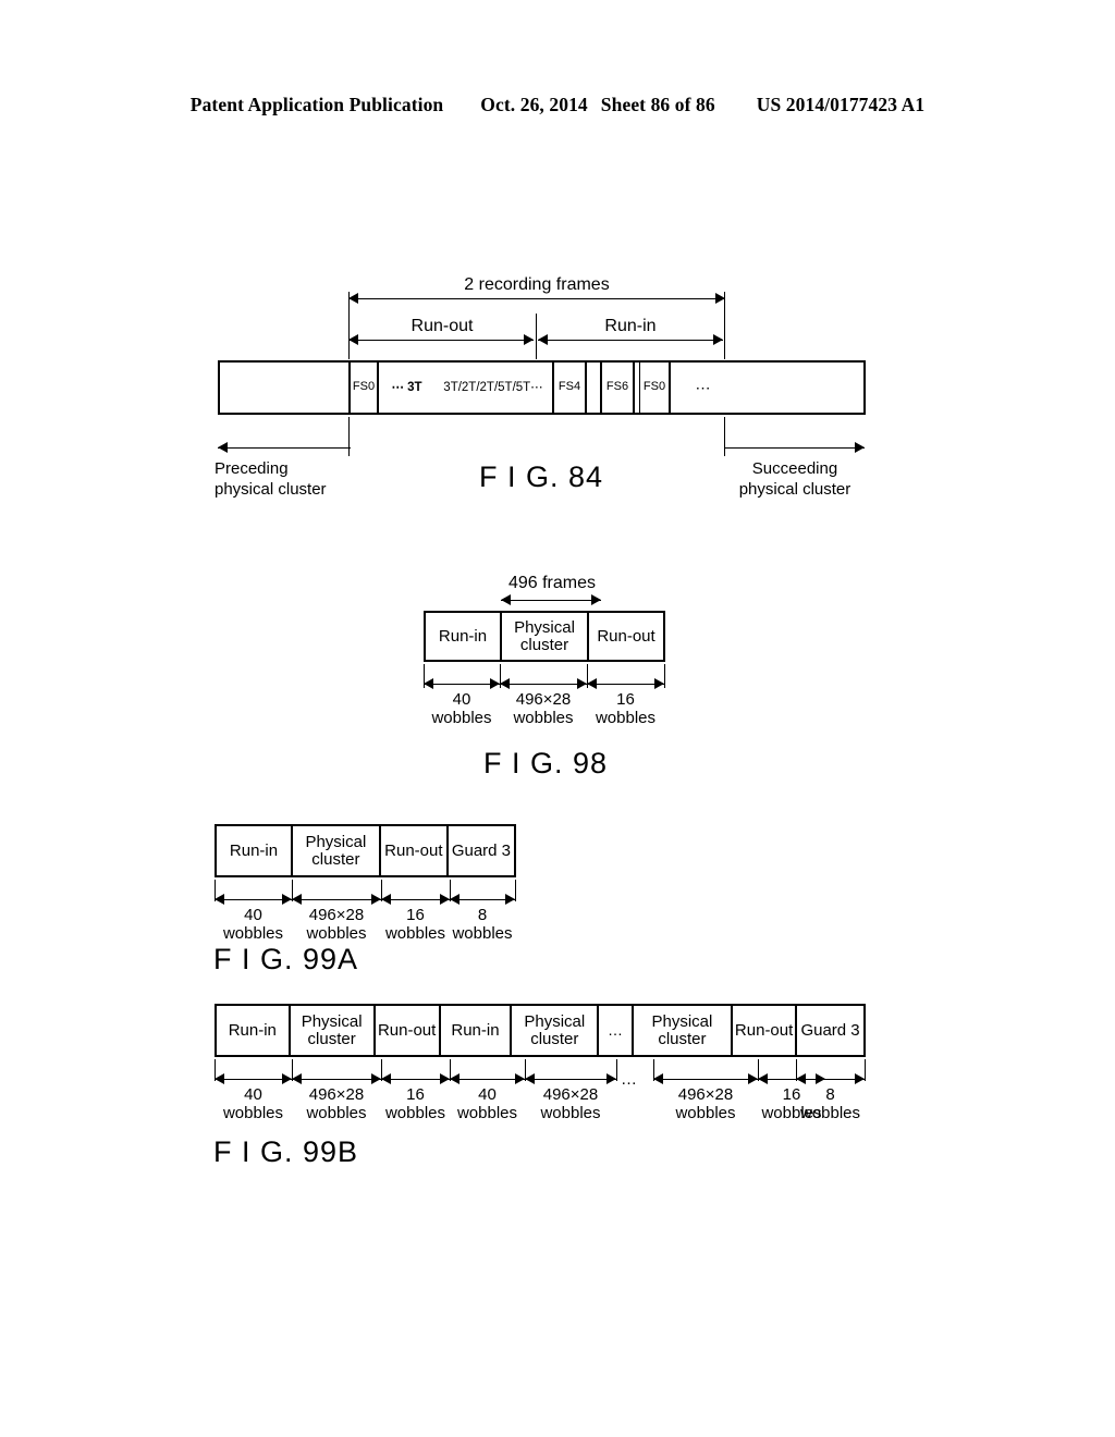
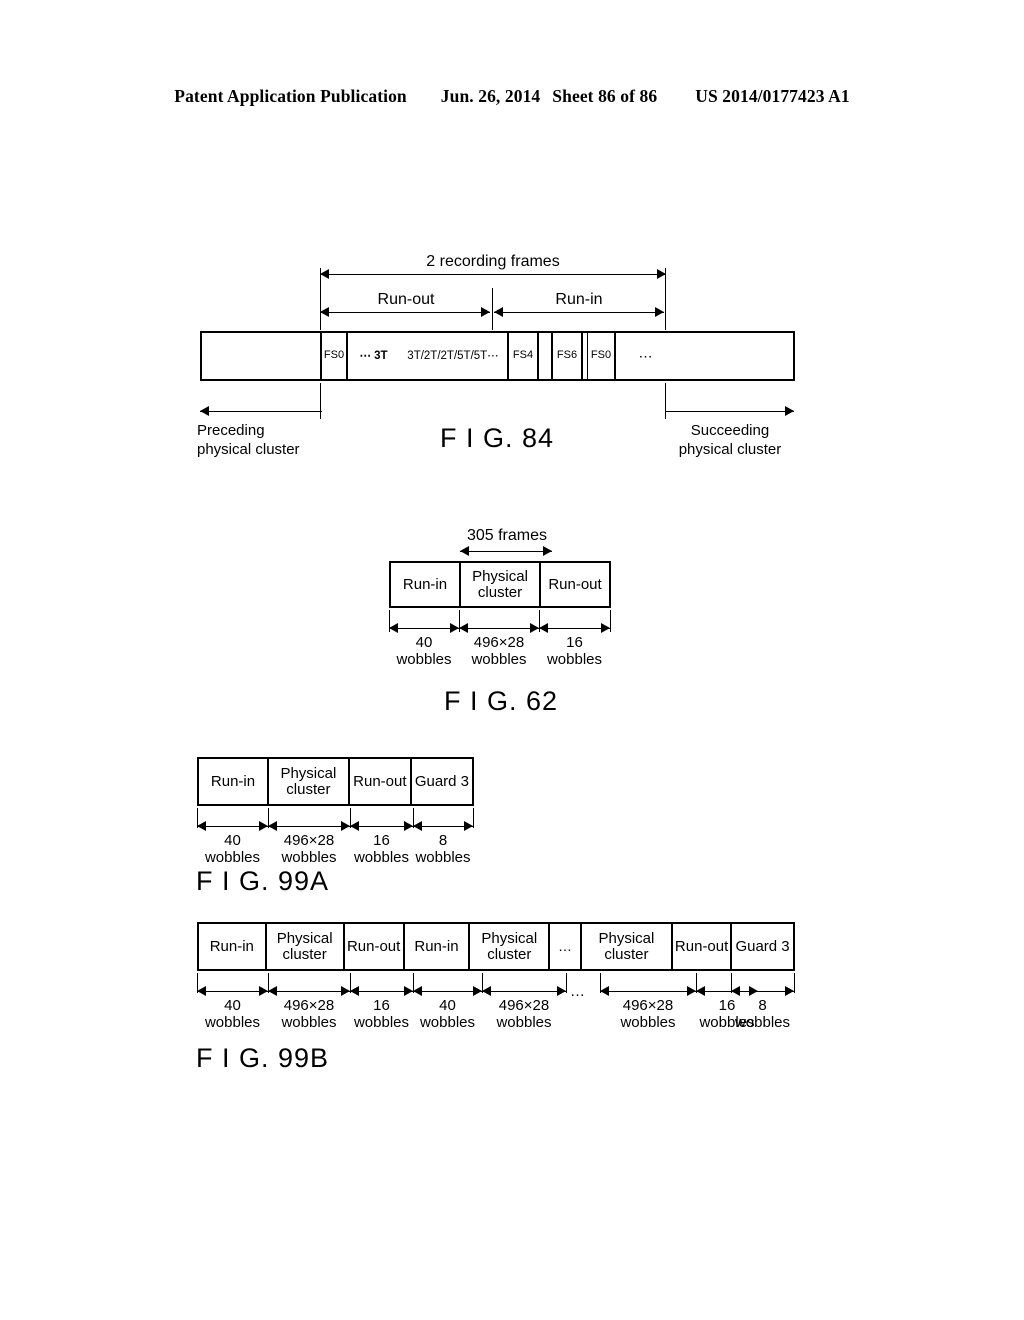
  Patent Application Publication
- Oct. 26, 2014
+ Jun. 26, 2014
  Sheet 86 of 86
  US 2014/0177423 A1
  2 recording frames
  Run-out
  Run-in
  FS0
  ⋯ 3T
  3T/2T/2T/5T/5T⋯
  FS4
  FS6
  FS0
  ⋯
  Preceding
  physical cluster
  Succeeding
  physical cluster
  F I G. 84
- 496 frames
+ 305 frames
  Run-in
  Physical
  cluster
  Run-out
  40
  wobbles
  496×28
  wobbles
  16
  wobbles
- F I G. 98
+ F I G. 62
  Run-in
  Physical
  cluster
  Run-out
  Guard 3
  40
  wobbles
  496×28
  wobbles
  16
  wobbles
  8
  wobbles
  F I G. 99A
  Run-in
  Physical
  cluster
  Run-out
  Run-in
  Physical
  cluster
  …
  Physical
  cluster
  Run-out
  Guard 3
  …
  40
  wobbles
  496×28
  wobbles
  16
  wobbles
  40
  wobbles
  496×28
  wobbles
  496×28
  wobbles
  16
  wobbles
  8
  wobbles
  F I G. 99B
